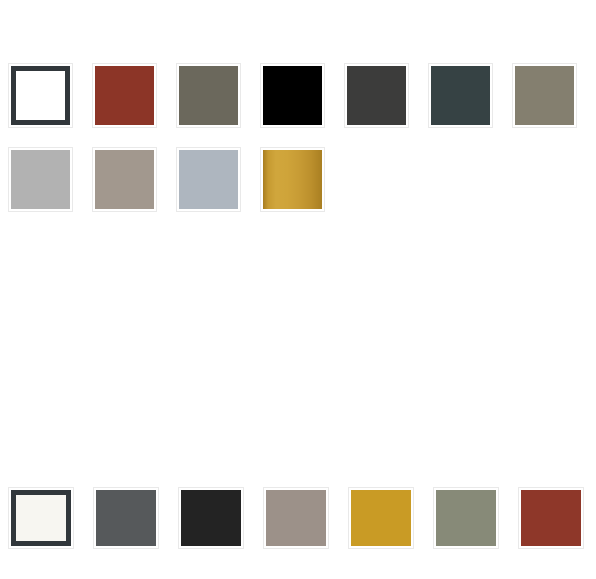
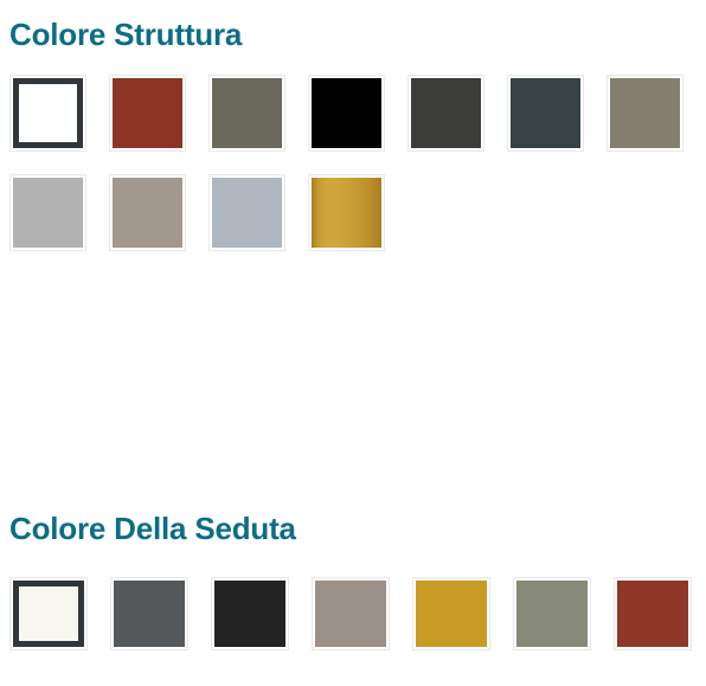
+ Colore Struttura
+ Colore Della Seduta
